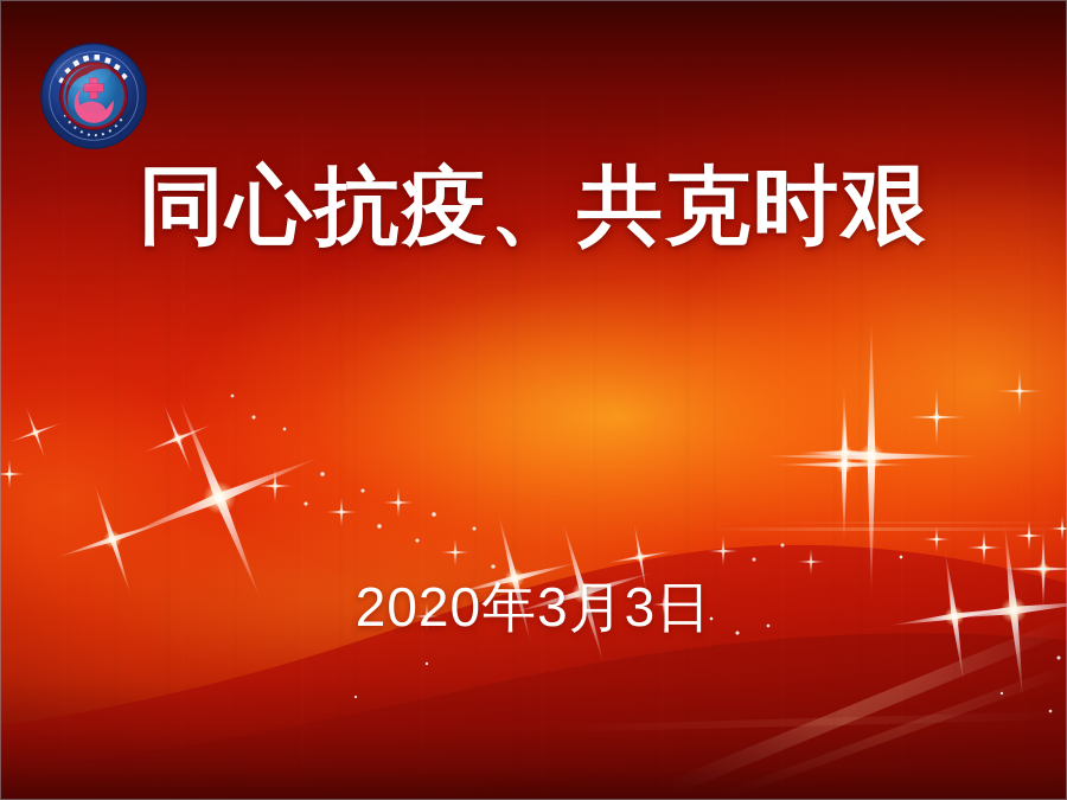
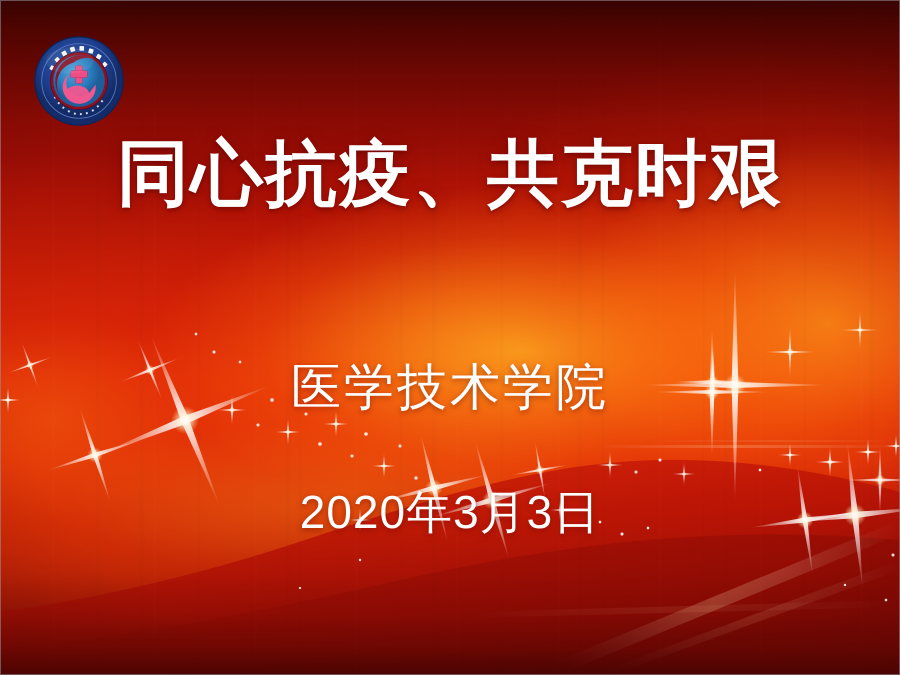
  同心抗疫、共克时艰
+ 医学技术学院
  2020年3月3日
